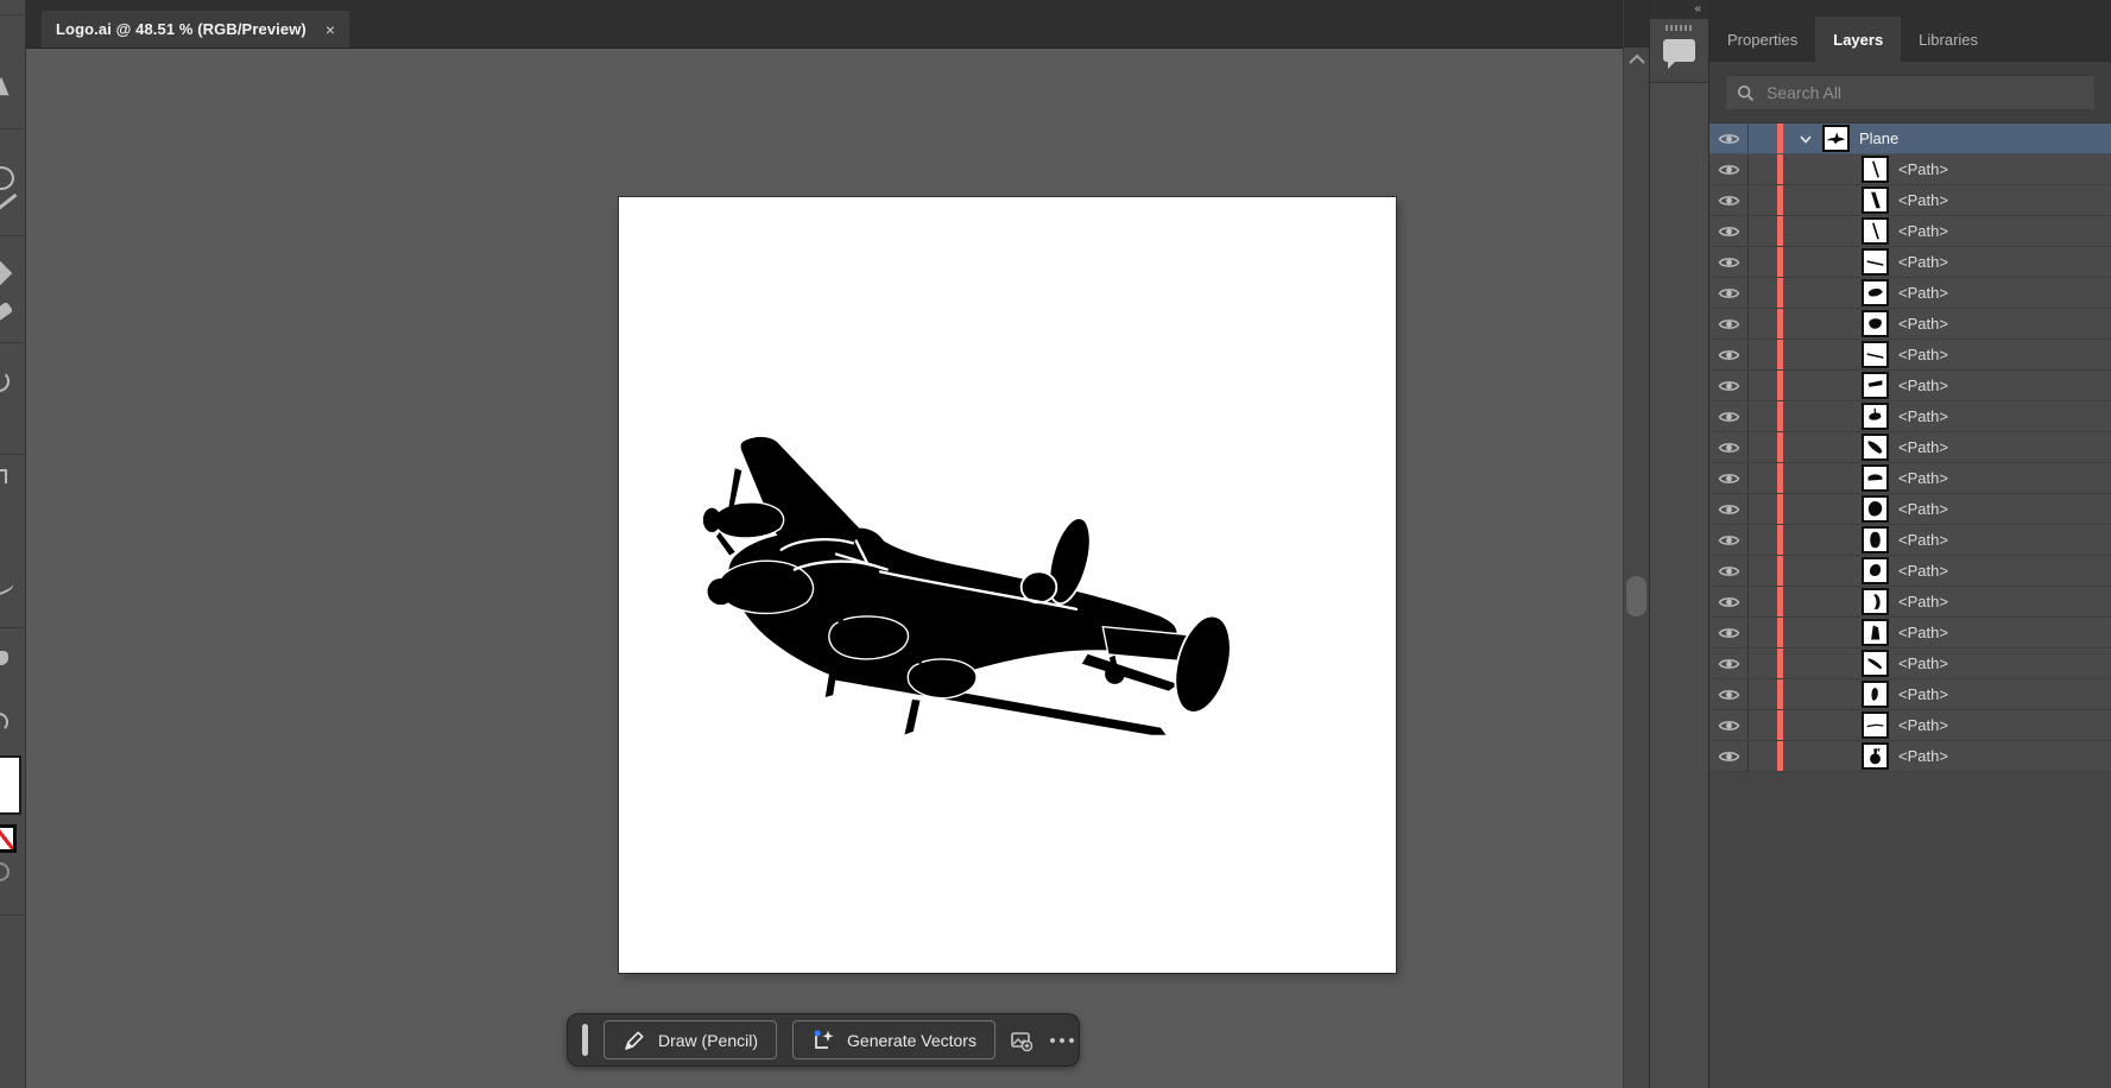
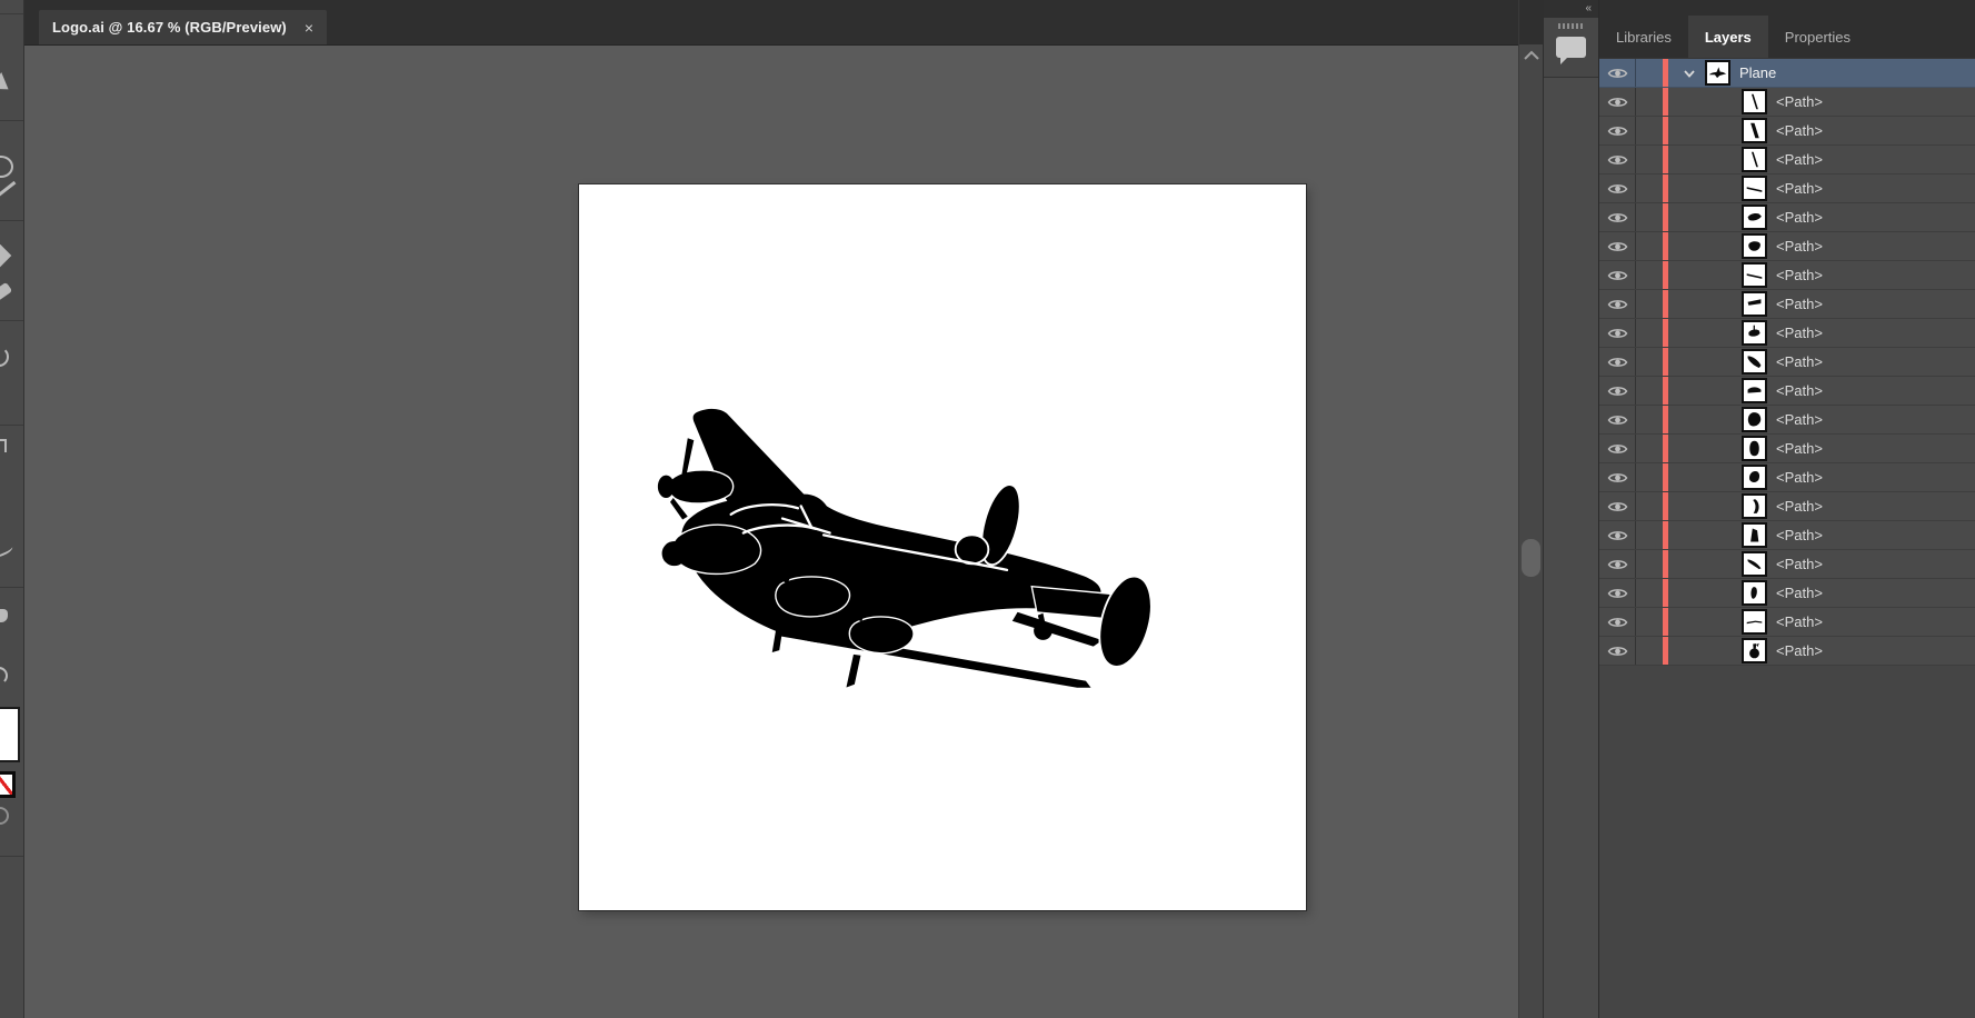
- Logo.ai @ 48.51 % (RGB/Preview)
+ Logo.ai @ 16.67 % (RGB/Preview)
  ×
- Draw (Pencil)
- Generate Vectors
  «
- Properties
+ Libraries
  Layers
- Libraries
+ Properties
- Search All
  Plane
  <Path>
  <Path>
  <Path>
  <Path>
  <Path>
  <Path>
  <Path>
  <Path>
  <Path>
  <Path>
  <Path>
  <Path>
  <Path>
  <Path>
  <Path>
  <Path>
  <Path>
  <Path>
  <Path>
  <Path>
